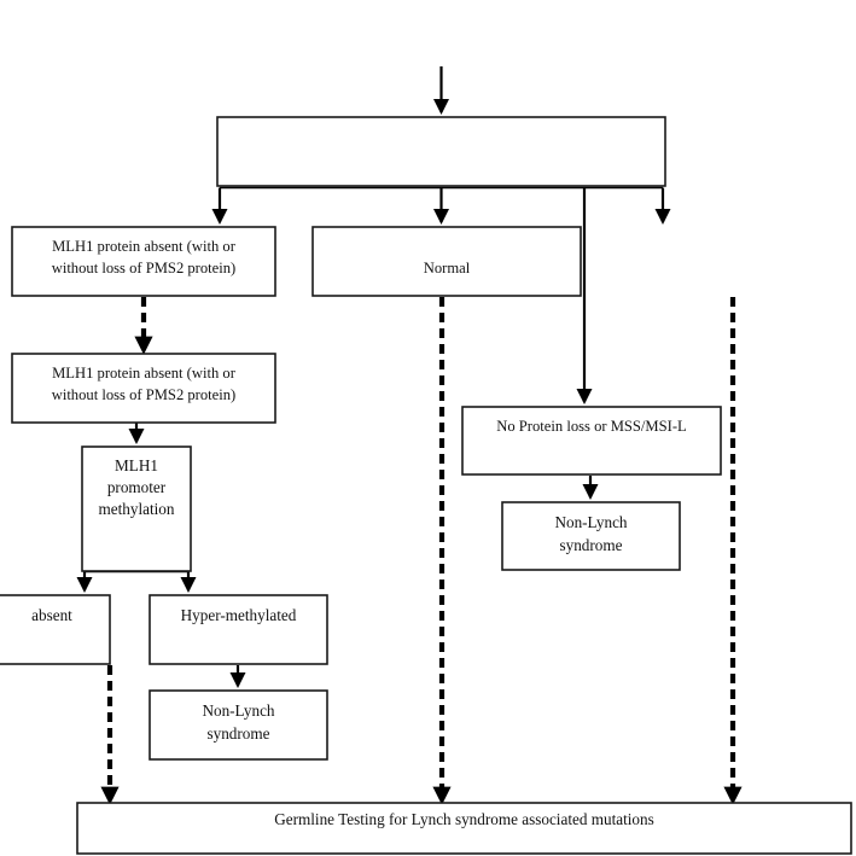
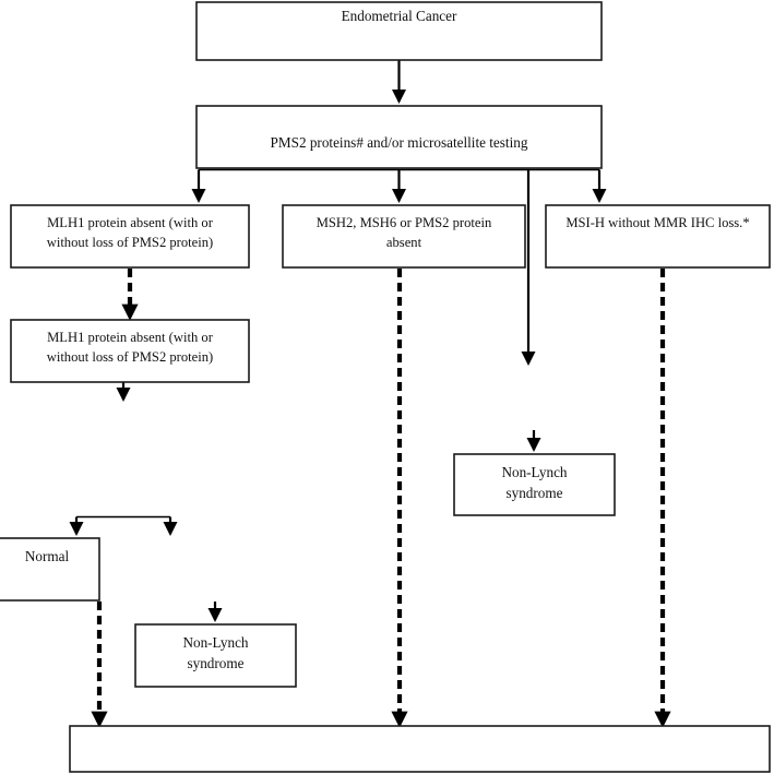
+ Endometrial Cancer
+ PMS2 proteins# and/or microsatellite testing
  MLH1 protein absent (with or
  without loss of PMS2 protein)
+ MSH2, MSH6 or PMS2 protein
- Normal
+ absent
+ MSI-H without MMR IHC loss.*
  MLH1 protein absent (with or
  without loss of PMS2 protein)
- MLH1
- promoter
- methylation
- absent
+ Normal
- Hyper-methylated
  Non-Lynch
  syndrome
- No Protein loss or MSS/MSI-L
  Non-Lynch
  syndrome
- Germline Testing for Lynch syndrome associated mutations
